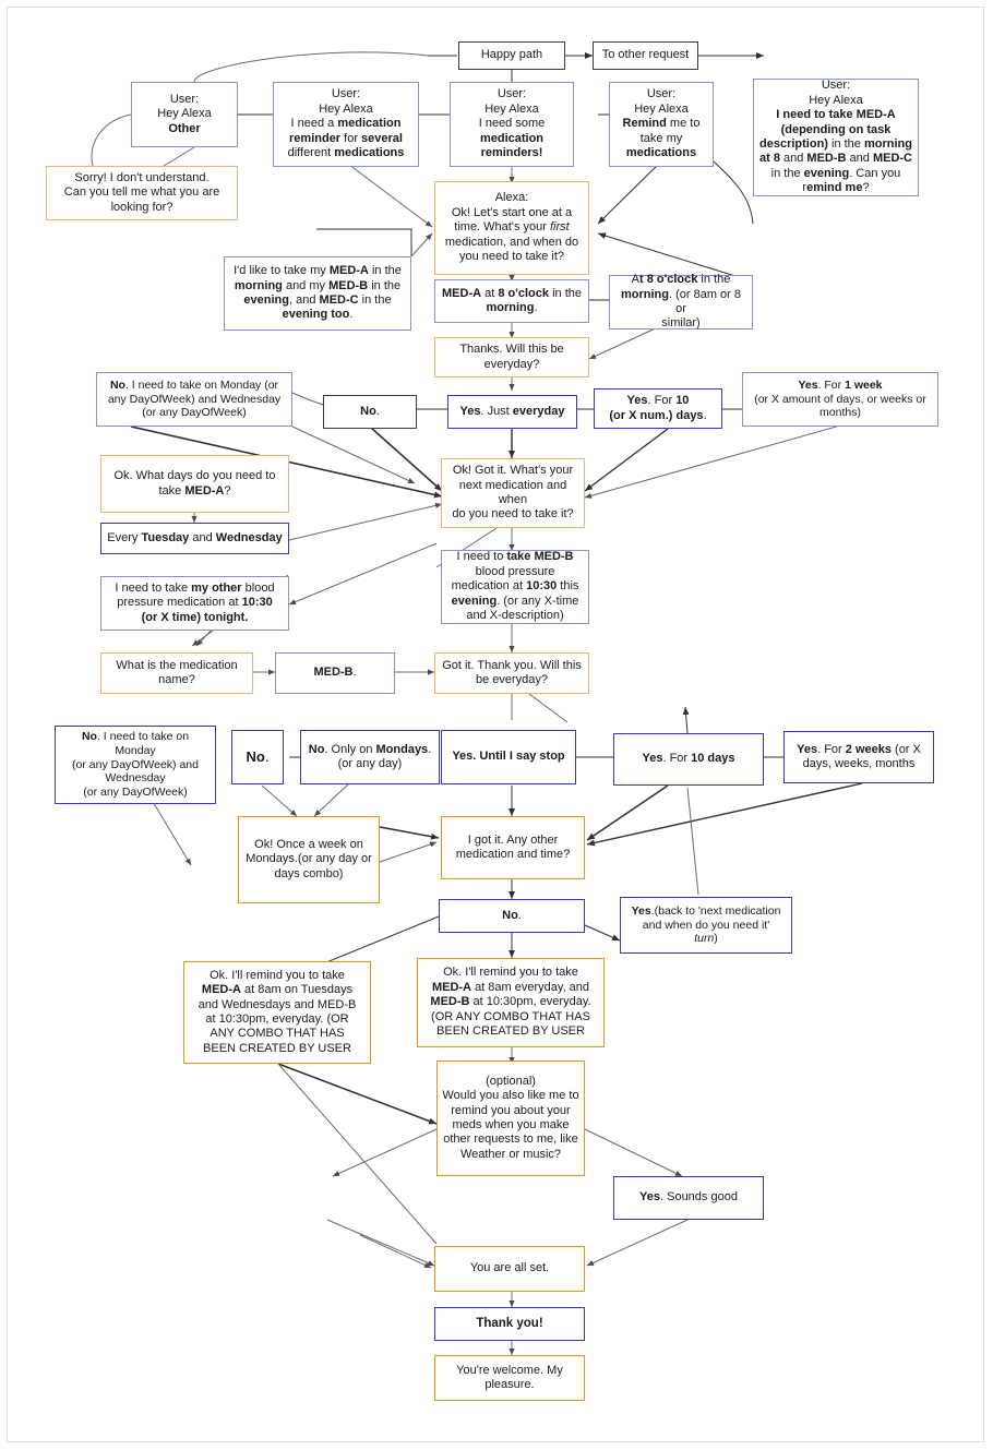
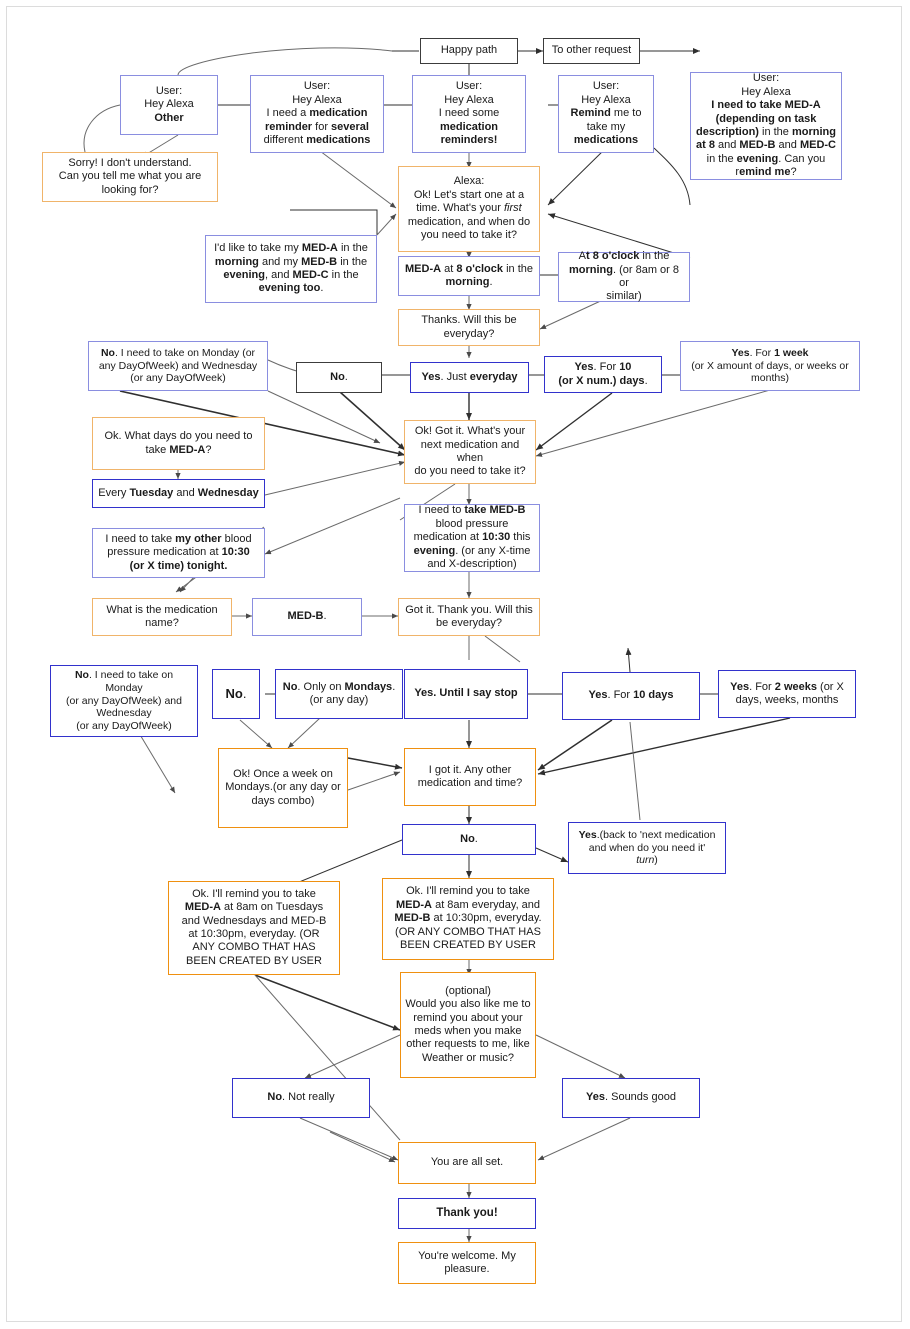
  Happy path
  To other request
  User:
  Hey Alexa
  Other
  User:
  Hey Alexa
  I need a medication
  reminder for several
  different medications
  User:
  Hey Alexa
  I need some
  medication
  reminders!
  User:
  Hey Alexa
  Remind me to
  take my
  medications
  User:
  Hey Alexa
  I need to take MED-A
  (depending on task
  description) in the morning
  at 8 and MED-B and MED-C
  in the evening. Can you
  remind me?
  Sorry! I don't understand.
  Can you tell me what you are
  looking for?
  Alexa:
  Ok! Let's start one at a
  time. What's your first
  medication, and when do
  you need to take it?
  I'd like to take my MED-A in the
  morning and my MED-B in the
  evening, and MED-C in the
  evening too.
  MED-A at 8 o'clock in the
  morning.
  At 8 o'clock in the
  morning. (or 8am or 8 or
  similar)
  Thanks. Will this be
  everyday?
  No. I need to take on Monday (or
  any DayOfWeek) and Wednesday
  (or any DayOfWeek)
  No.
  Yes. Just everyday
  Yes. For 10
  (or X num.) days.
  Yes. For 1 week
  (or X amount of days, or weeks or
  months)
  Ok. What days do you need to
  take MED-A?
  Every Tuesday and Wednesday
  Ok! Got it. What's your
  next medication and when
  do you need to take it?
  I need to take MED-B
  blood pressure
  medication at 10:30 this
  evening. (or any X-time
  and X-description)
  I need to take my other blood
  pressure medication at 10:30
  (or X time) tonight.
  What is the medication
  name?
  MED-B.
  Got it. Thank you. Will this
  be everyday?
  No. I need to take on
  Monday
  (or any DayOfWeek) and
  Wednesday
  (or any DayOfWeek)
  No.
  No. Only on Mondays.
  (or any day)
  Yes. Until I say stop
  Yes. For 10 days
  Yes. For 2 weeks (or X
  days, weeks, months
  Ok! Once a week on
  Mondays.(or any day or
  days combo)
  I got it. Any other
  medication and time?
  No.
  Yes.(back to 'next medication
  and when do you need it'
  turn)
  Ok. I'll remind you to take
  MED-A at 8am on Tuesdays
  and Wednesdays and MED-B
  at 10:30pm, everyday. (OR
  ANY COMBO THAT HAS
  BEEN CREATED BY USER
  Ok. I'll remind you to take
  MED-A at 8am everyday, and
  MED-B at 10:30pm, everyday.
  (OR ANY COMBO THAT HAS
  BEEN CREATED BY USER
  (optional)
  Would you also like me to
  remind you about your
  meds when you make
  other requests to me, like
  Weather or music?
+ No. Not really
  Yes. Sounds good
  You are all set.
  Thank you!
  You're welcome. My
  pleasure.
